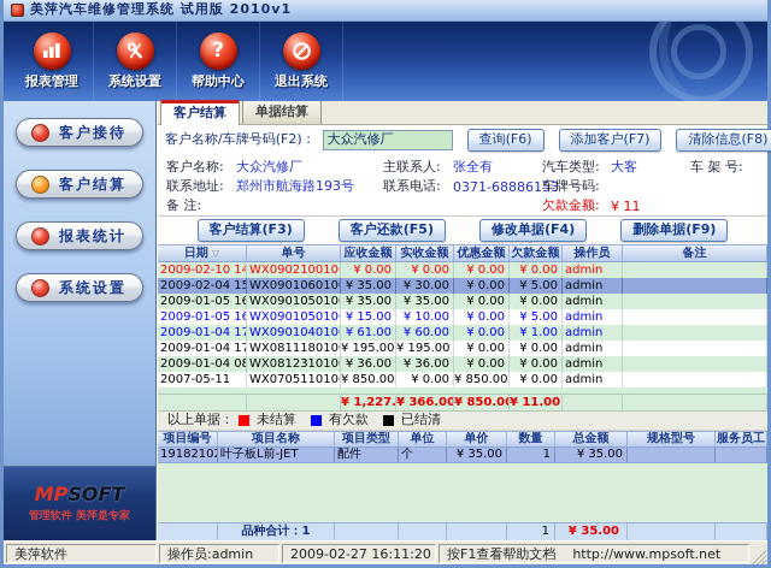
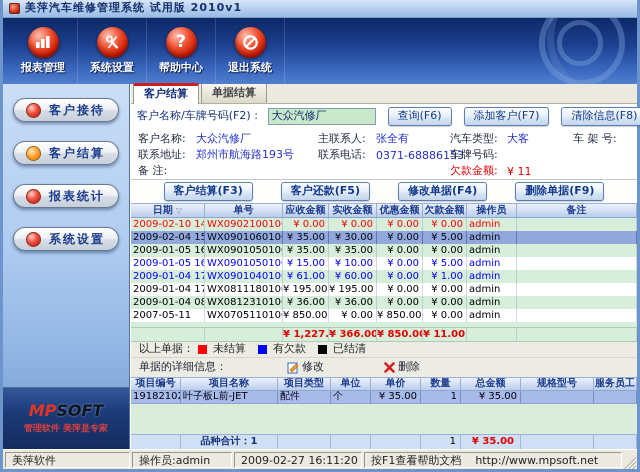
  美萍汽车维修管理系统 试用版 2010v1
  报表管理
  系统设置
  ?
  帮助中心
  退出系统
  客户接待
  客户结算
  报表统计
  系统设置
  MPSOFT
  管理软件 美萍是专家
  客户结算
  单据结算
  客户名称/车牌号码(F2)：
  大众汽修厂
  查询(F6)
  添加客户(F7)
  清除信息(F8)
  客户名称:
  大众汽修厂
  主联系人:
  张全有
  汽车类型:
  大客
  车 架 号:
  联系地址:
  郑州市航海路193号
  联系电话:
  0371-688861
  车牌号码:
  备 注:
  欠款金额:
  ¥ 11
  客户结算(F3)
  客户还款(F5)
  修改单据(F4)
  删除单据(F9)
  日期 ▽
  单号
  应收金额
  实收金额
  优惠金额
  欠款金额
  操作员
  备注
  2009-02-10 14
  WX090210010
  ¥ 0.00
  ¥ 0.00
  ¥ 0.00
  ¥ 0.00
  admin
  2009-02-04 15
  WX090106010
  ¥ 35.00
  ¥ 30.00
  ¥ 0.00
  ¥ 5.00
  admin
  2009-01-05 16
  WX090105010
  ¥ 35.00
  ¥ 35.00
  ¥ 0.00
  ¥ 0.00
  admin
  2009-01-05 16
  WX090105010
  ¥ 15.00
  ¥ 10.00
  ¥ 0.00
  ¥ 5.00
  admin
  2009-01-04 17
  WX090104010
  ¥ 61.00
  ¥ 60.00
  ¥ 0.00
  ¥ 1.00
  admin
  2009-01-04 17
  WX081118010
  ¥ 195.00
  ¥ 195.00
  ¥ 0.00
  ¥ 0.00
  admin
  2009-01-04 08
  WX081231010
  ¥ 36.00
  ¥ 36.00
  ¥ 0.00
  ¥ 0.00
  admin
  2007-05-11
  WX070511010
  ¥ 850.00
  ¥ 0.00
  ¥ 850.00
  ¥ 0.00
  admin
  ¥ 1,227.
  ¥ 366.00
  ¥ 850.00
  ¥ 11.00
  以上单据：
  未结算
  有欠款
  已结清
+ 单据的详细信息：
+ 修改
+ 删除
  项目编号
  项目名称
  项目类型
  单位
  单价
  数量
  总金额
  规格型号
  服务员工
  19182102
  叶子板L前-JET
  配件
  个
  ¥ 35.00
  1
  ¥ 35.00
  品种合计：1
  1
  ¥ 35.00
  美萍软件
  操作员:admin
  2009-02-27 16:11:20
  按F1查看帮助文档
  http://www.mpsoft.net
